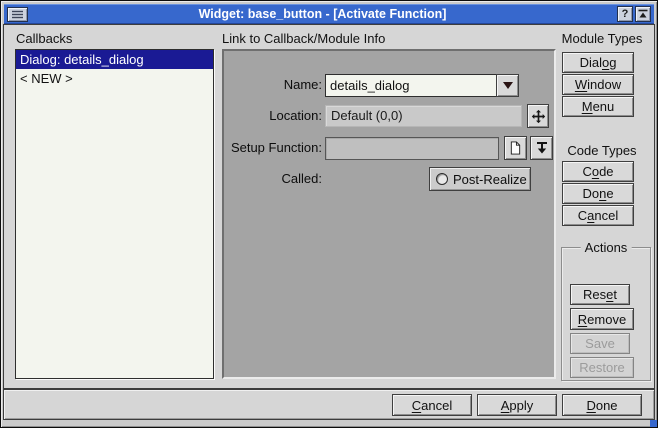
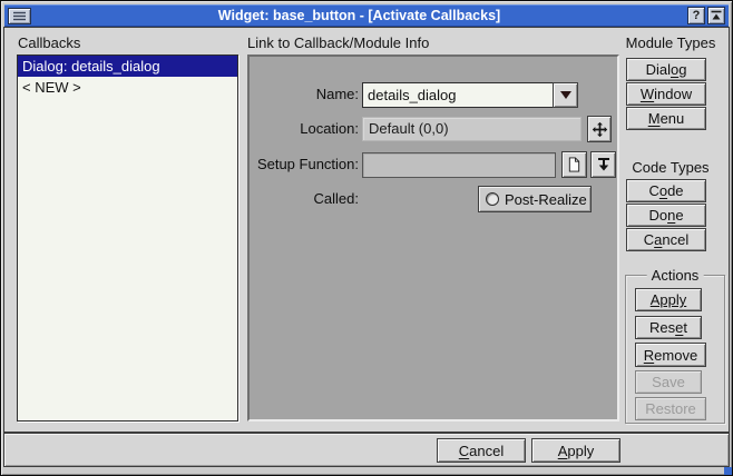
- Widget: base_button - [Activate Function]
+ Widget: base_button - [Activate Callbacks]
  ?
  Callbacks
  Dialog: details_dialog
  < NEW >
  Link to Callback/Module Info
  Name:
  details_dialog
  Location:
  Default (0,0)
  Setup Function:
  Called:
  Post-Realize
  Module Types
  Dial
  o
  g
  W
  indow
  M
  enu
  Code Types
  C
  o
  de
  Do
  n
  e
  C
  a
  ncel
  Actions
+ Apply
  Res
  e
  t
  R
  emove
  Save
  Restore
  C
  ancel
  A
  pply
- D
- one
